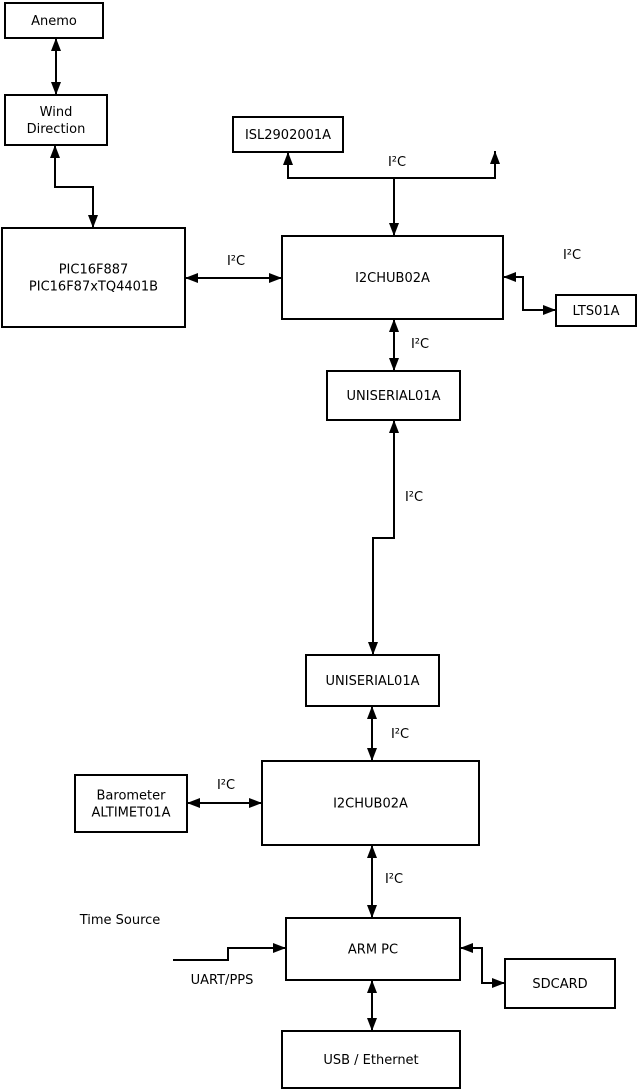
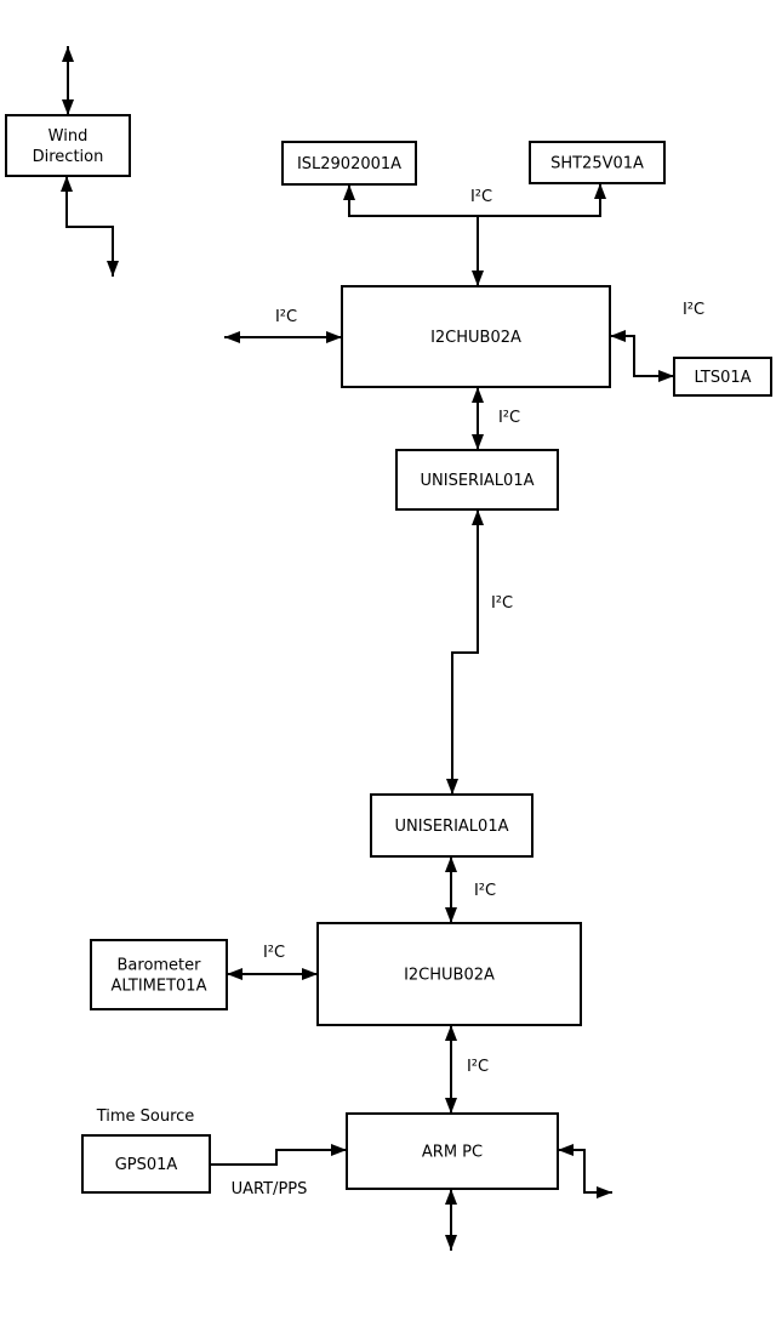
- Anemo
  Wind
  Direction
- PIC16F887
- PIC16F87xTQ4401B
  ISL2902001A
+ SHT25V01A
  I2CHUB02A
  LTS01A
  UNISERIAL01A
  UNISERIAL01A
  I2CHUB02A
  Barometer
  ALTIMET01A
+ GPS01A
  ARM PC
- SDCARD
- USB / Ethernet
  I²C
  I²C
  I²C
  I²C
  I²C
  I²C
  I²C
  I²C
  Time Source
  UART/PPS
